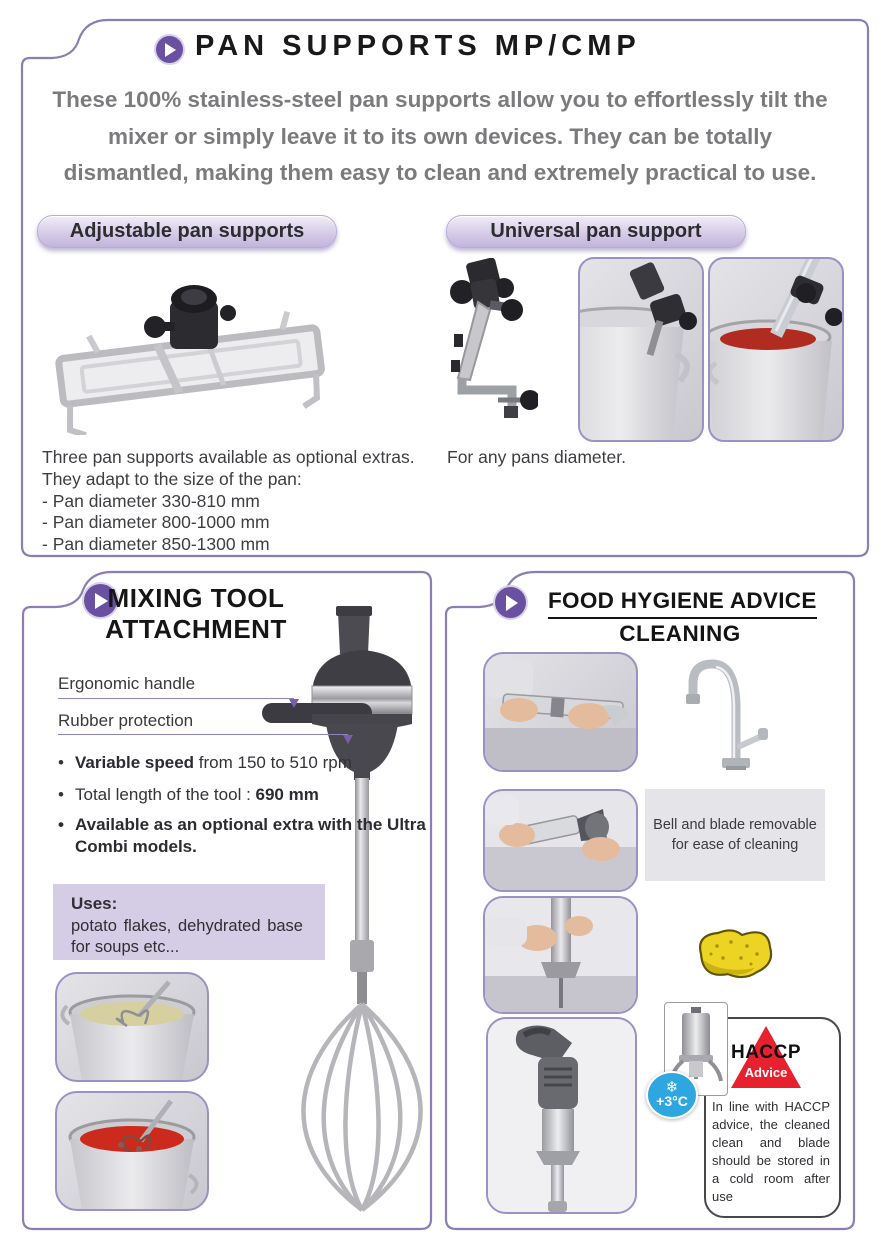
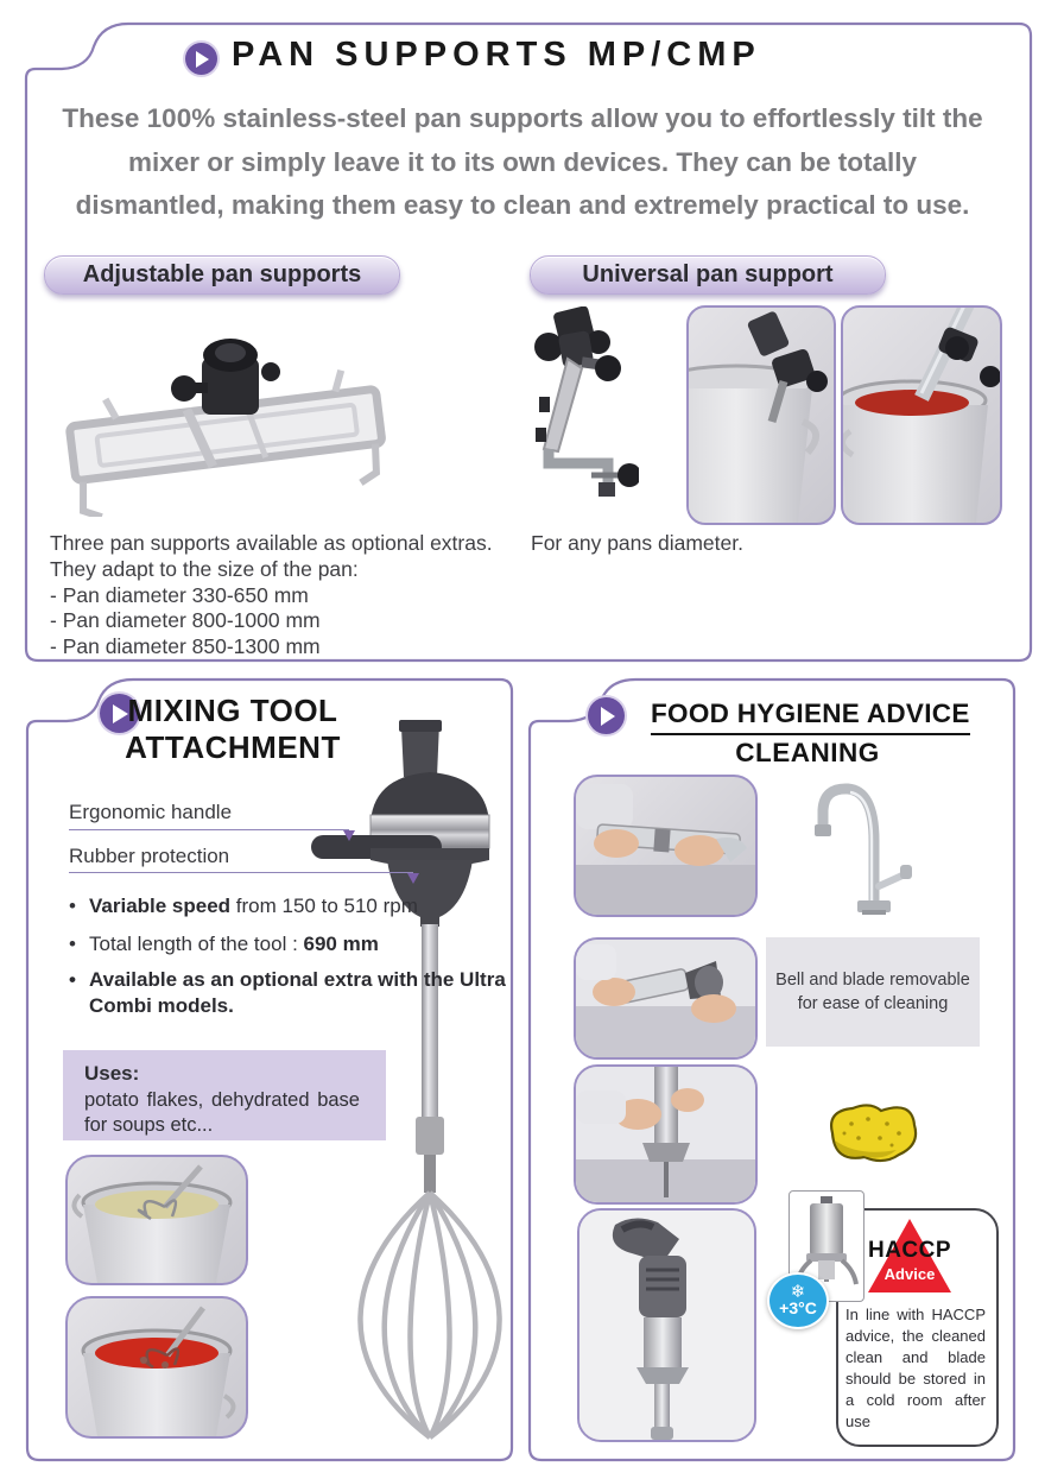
  PAN SUPPORTS MP/CMP
  These 100% stainless-steel pan supports allow you to effortlessly tilt the mixer or simply leave it to its own devices. They can be totally dismantled, making them easy to clean and extremely practical to use.
  Adjustable pan supports
  Universal pan support
  Three pan supports available as optional extras.
  They adapt to the size of the pan:
- - Pan diameter 330-810 mm
+ - Pan diameter 330-650 mm
  - Pan diameter 800-1000 mm
  - Pan diameter 850-1300 mm
  For any pans diameter.
  MIXING TOOL
  ATTACHMENT
  Ergonomic handle
  Rubber protection
  •
  Variable speed from 150 to 510 rpm
  •
  Total length of the tool : 690 mm
  •
  Available as an optional extra with the Ultra Combi models.
  Uses:
  potato flakes, dehydrated base for soups etc...
  FOOD HYGIENE ADVICE
  CLEANING
  Bell and blade removable for ease of cleaning
  HACCP
  Advice
  In line with HACCP advice, the cleaned clean and blade should be stored in a cold room after use
  ❄
  +3°C
